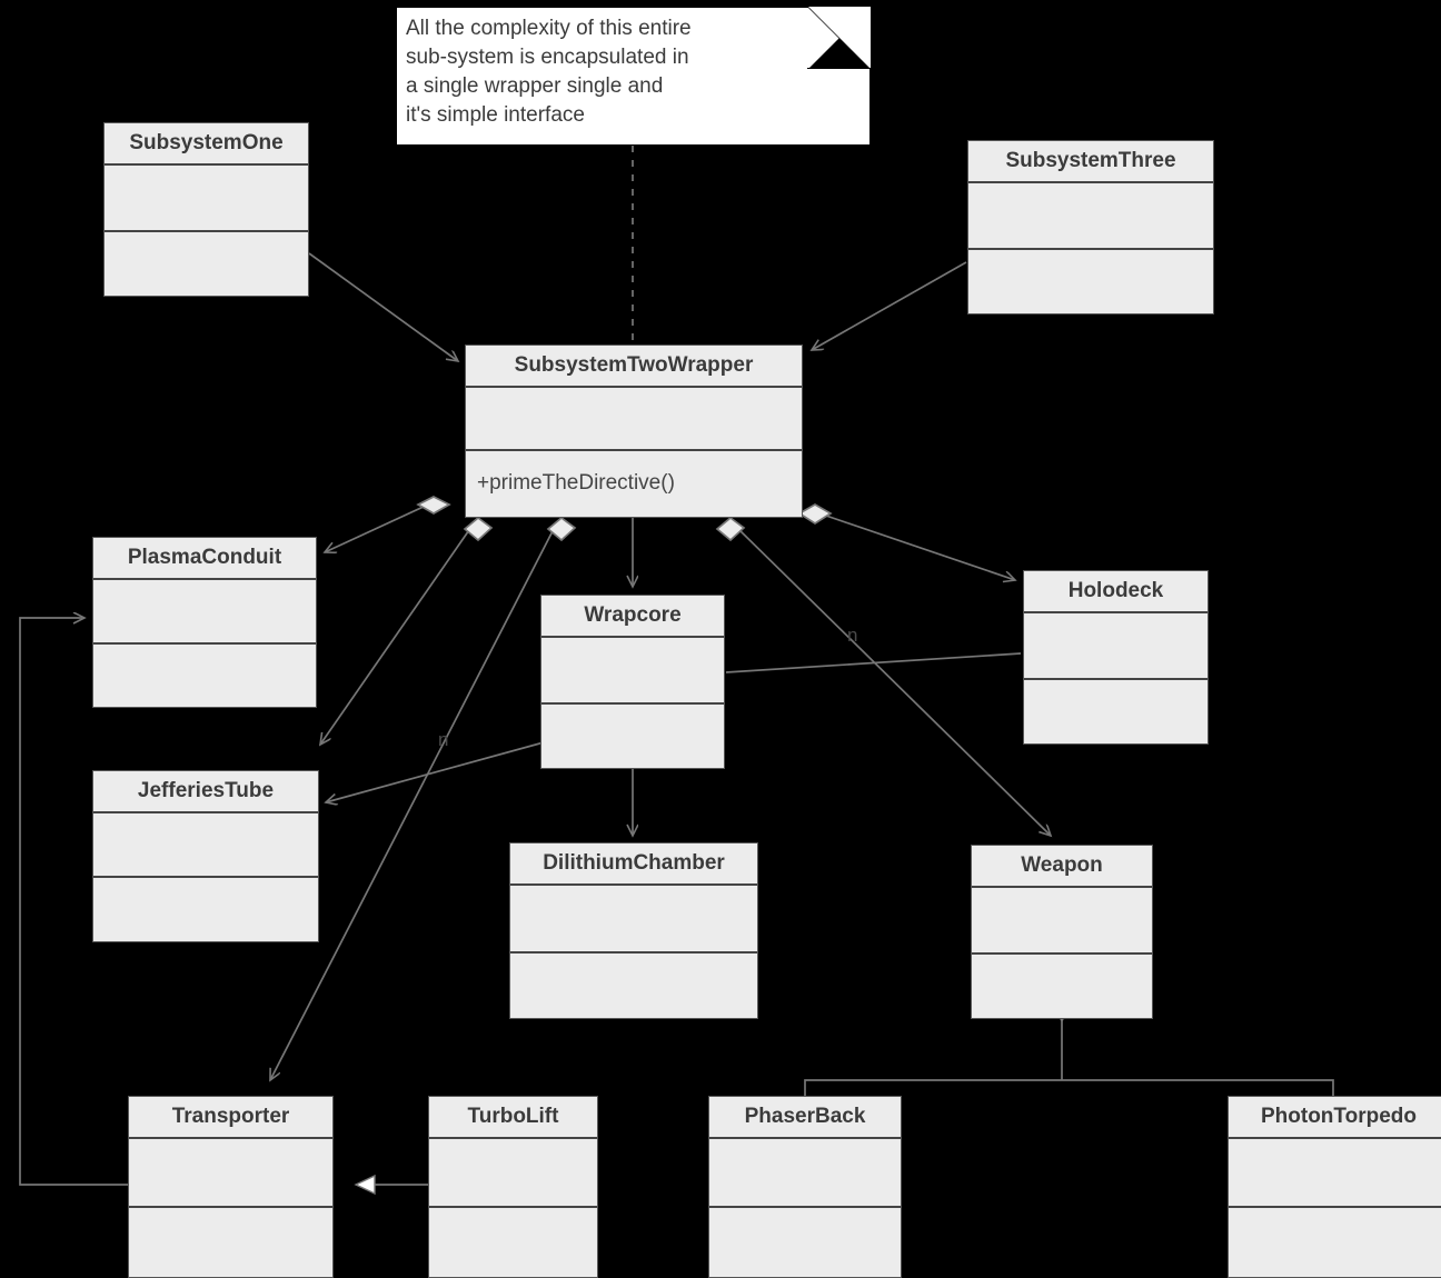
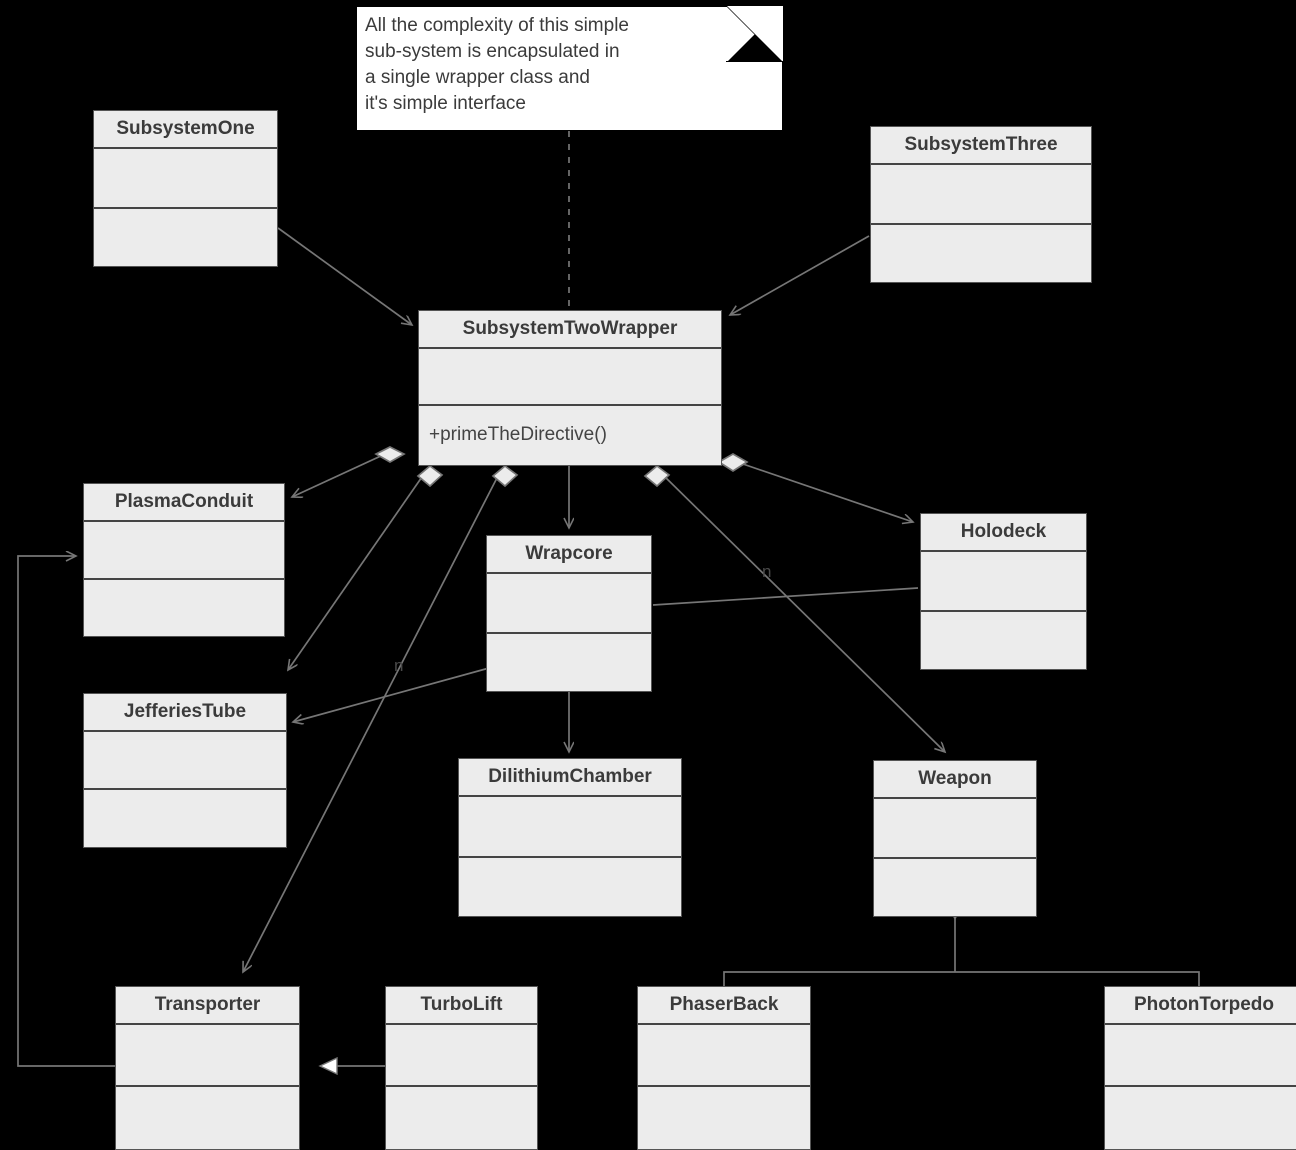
- All the complexity of this entire
+ All the complexity of this simple
  sub-system is encapsulated in
- a single wrapper single and
+ a single wrapper class and
  it's simple interface
  SubsystemOne
  SubsystemThree
  SubsystemTwoWrapper
  +primeTheDirective()
  PlasmaConduit
  JefferiesTube
  Wrapcore
  Holodeck
  DilithiumChamber
  Weapon
  Transporter
  TurboLift
  PhaserBack
  PhotonTorpedo
  n
  n
